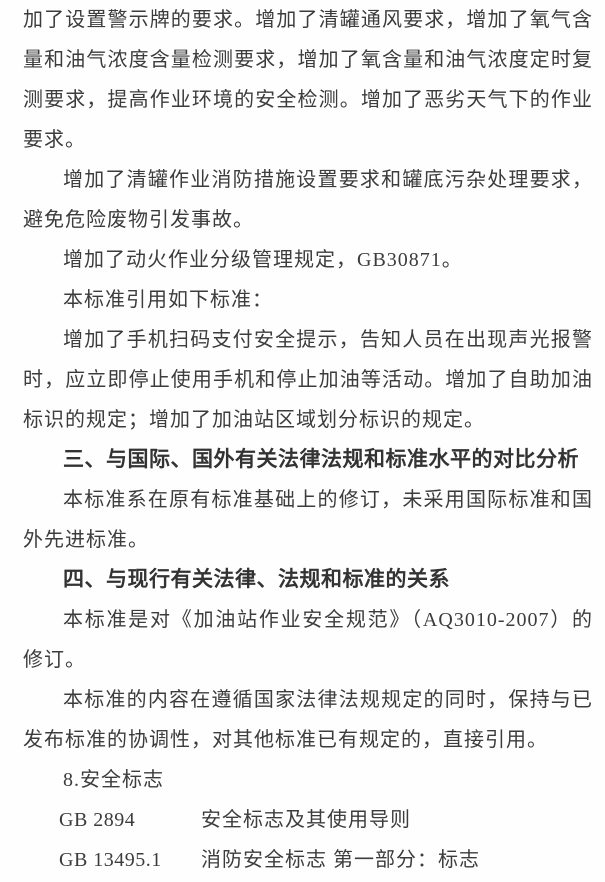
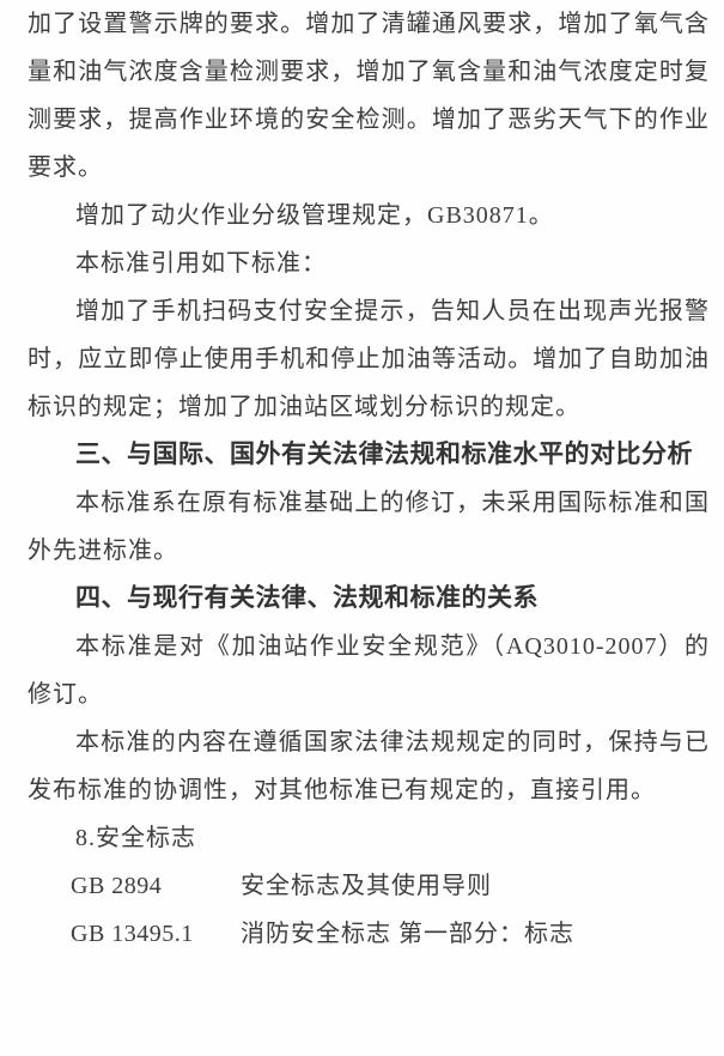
  加了设置警示牌的要求。增加了清罐通风要求，增加了氧气含量和油气浓度含量检测要求，增加了氧含量和油气浓度定时复测要求，提高作业环境的安全检测。增加了恶劣天气下的作业要求。
- 增加了清罐作业消防措施设置要求和罐底污杂处理要求，避免危险废物引发事故。
  增加了动火作业分级管理规定，GB30871。
  本标准引用如下标准：
  增加了手机扫码支付安全提示，告知人员在出现声光报警时，应立即停止使用手机和停止加油等活动。增加了自助加油标识的规定；增加了加油站区域划分标识的规定。
  三、与国际、国外有关法律法规和标准水平的对比分析
  本标准系在原有标准基础上的修订，未采用国际标准和国外先进标准。
  四、与现行有关法律、法规和标准的关系
  本标准是对《加油站作业安全规范》（AQ3010-2007）的修订。
  本标准的内容在遵循国家法律法规规定的同时，保持与已发布标准的协调性，对其他标准已有规定的，直接引用。
  8.安全标志
  GB 2894
  安全标志及其使用导则
  GB 13495.1
  消防安全标志 第一部分：标志
